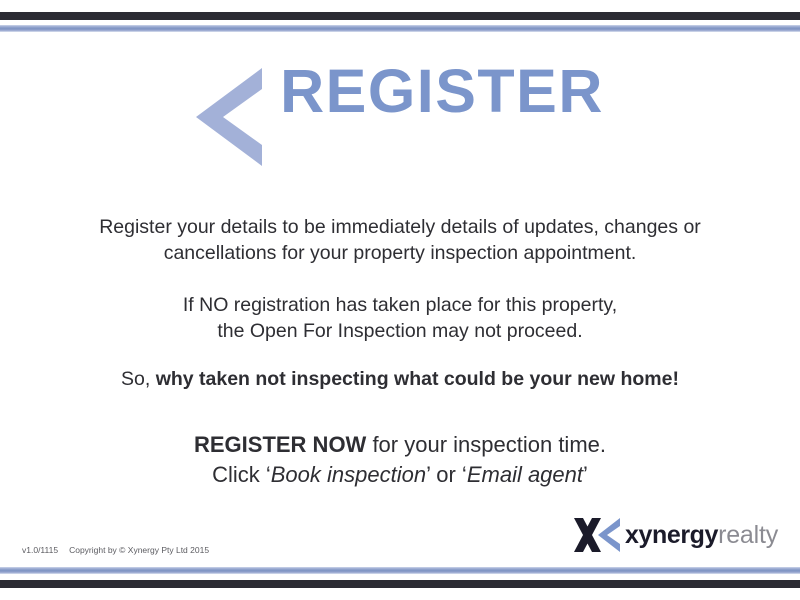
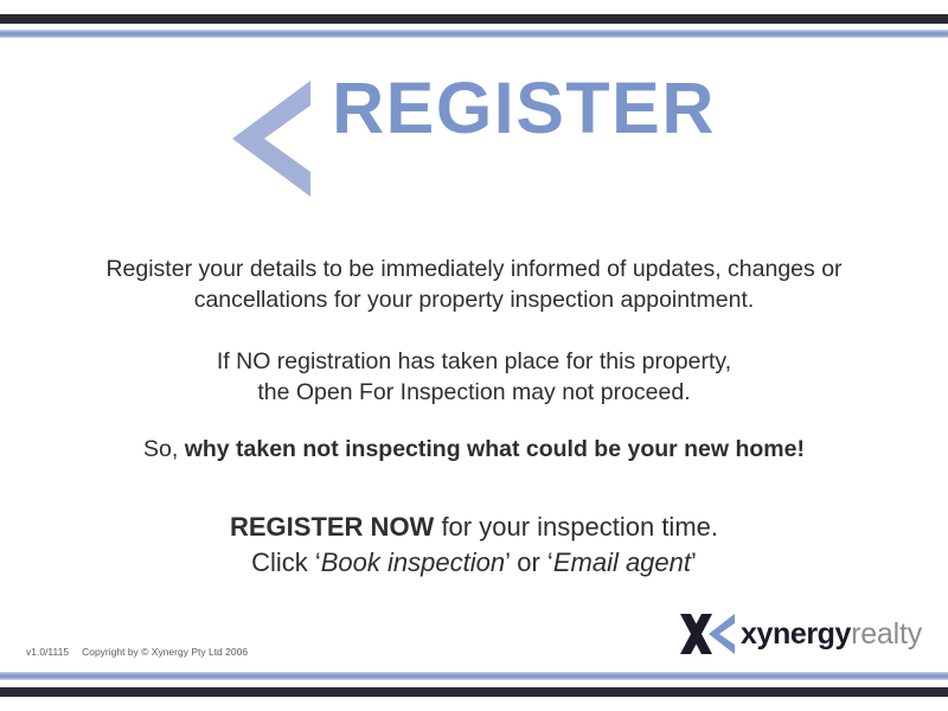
  REGISTER
- Register your details to be immediately details of updates, changes or
+ Register your details to be immediately informed of updates, changes or
  cancellations for your property inspection appointment.
  If NO registration has taken place for this property,
  the Open For Inspection may not proceed.
  So, why taken not inspecting what could be your new home!
  REGISTER NOW for your inspection time.
  Click ‘Book inspection’ or ‘Email agent’
  xynergyrealty
- v1.0/1115 Copyright by © Xynergy Pty Ltd 2015
+ v1.0/1115 Copyright by © Xynergy Pty Ltd 2006
